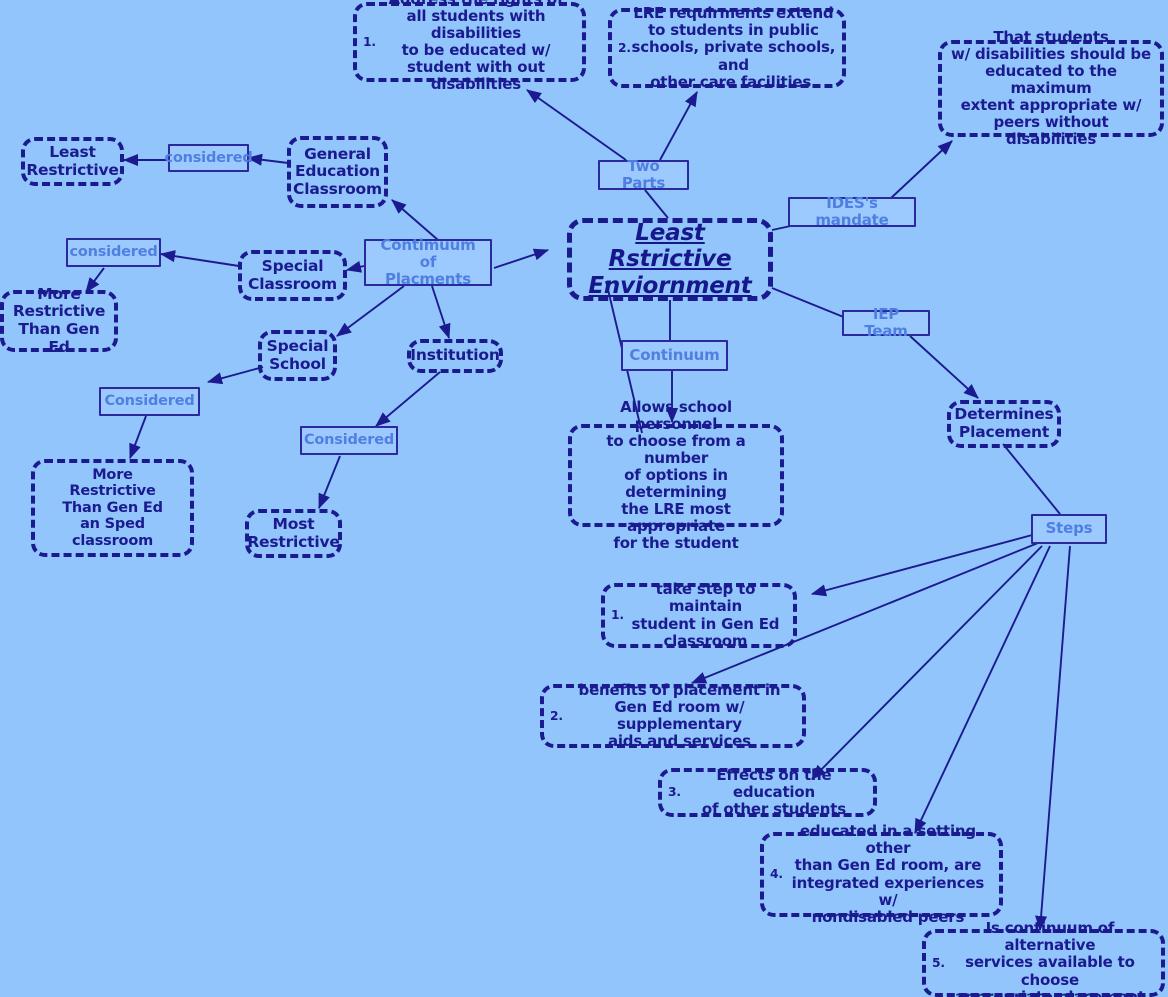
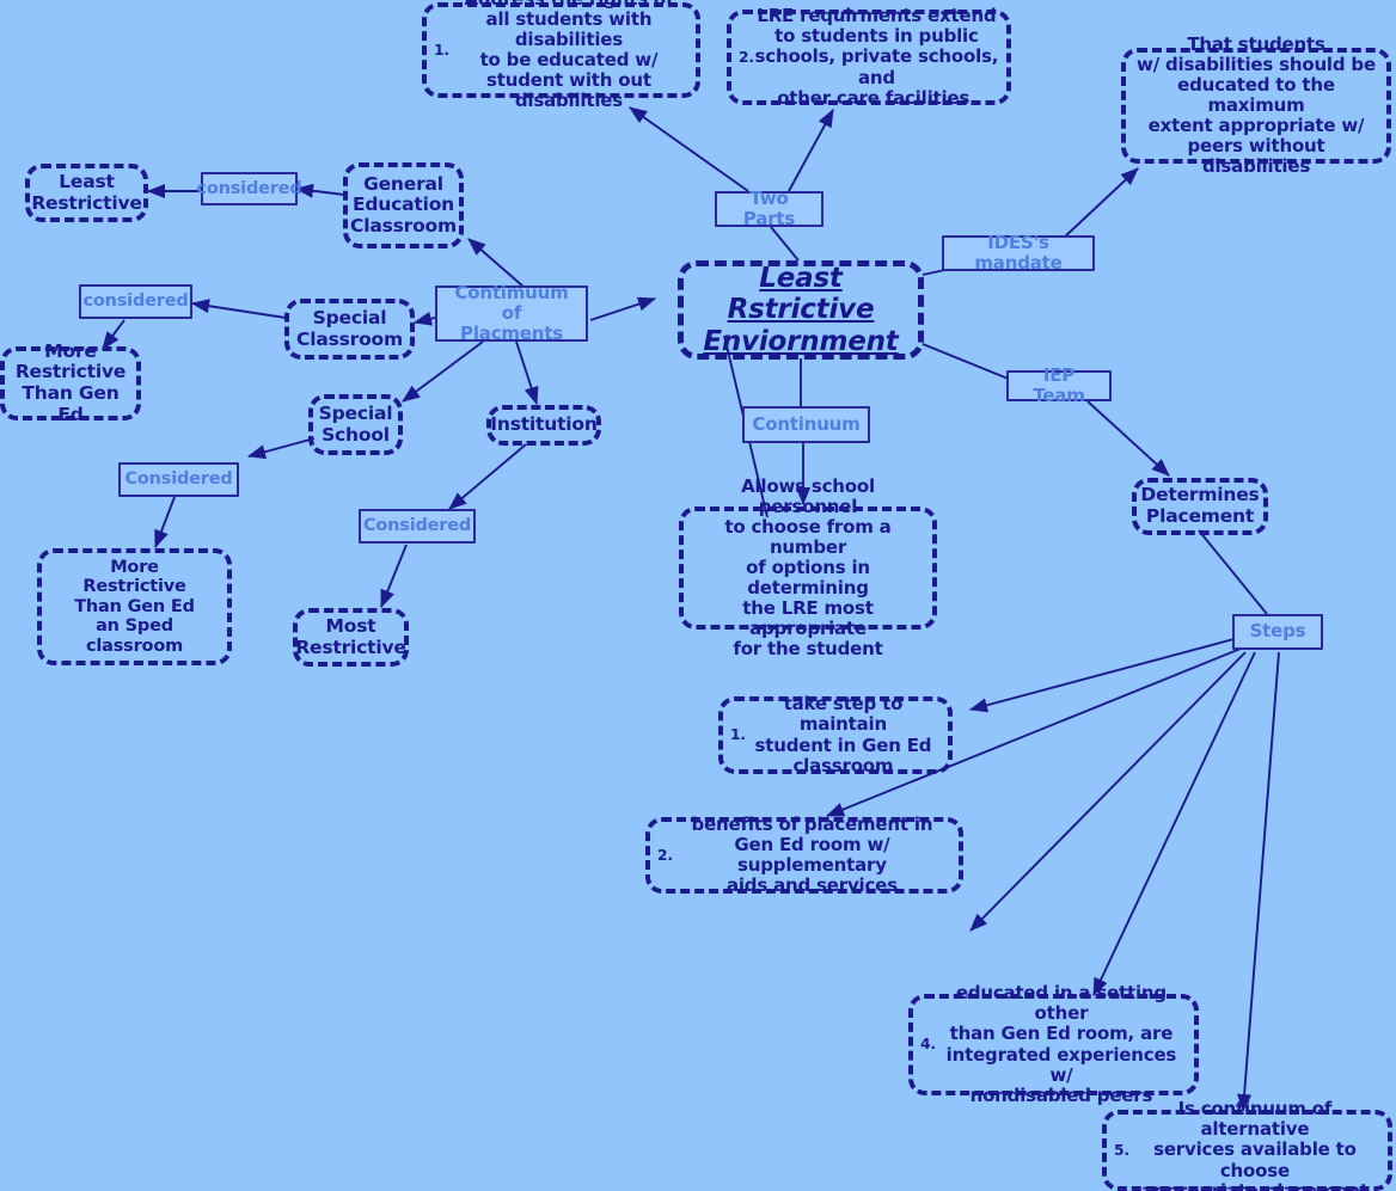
  1.
  all students with disabilities
  to be educated w/
  student with out disabilities
  2.
  LRE requirments extend
  to students in public
  schools, private schools, and
  other care facilities.
  That students
  w/ disabilities should be
  educated to the maximum
  extent appropriate w/
  peers without disabilities
  Two Parts
  IDES's mandate
  IEP Team
  Continuum
  Steps
  considered
  considered
  Considered
  Considered
  Least Rstrictive
  Enviornment
  Contimuum of
  Placments
  General
  Education
  Classroom
  Least
  Restrictive
  Special
  Classroom
  More
  Restrictive
  Than Gen Ed
  Special
  School
  More
  Restrictive
  Than Gen Ed
  an Sped classroom
  Institution
  Most
  Restrictive
  Allows school personnel
  to choose from a number
  of options in determining
  the LRE most appropriate
  for the student
  Determines
  Placement
  1.
  take step to maintain
  student in Gen Ed
  classroom
  2.
  benefits of placement in
  Gen Ed room w/ supplementary
  aids and services
- 3.
- Effects on the education
- of other students
  4.
  educated in a setting other
  than Gen Ed room, are
  integrated experiences w/
  nondisabled peers
  5.
  Is continuum of alternative
  services available to choose
